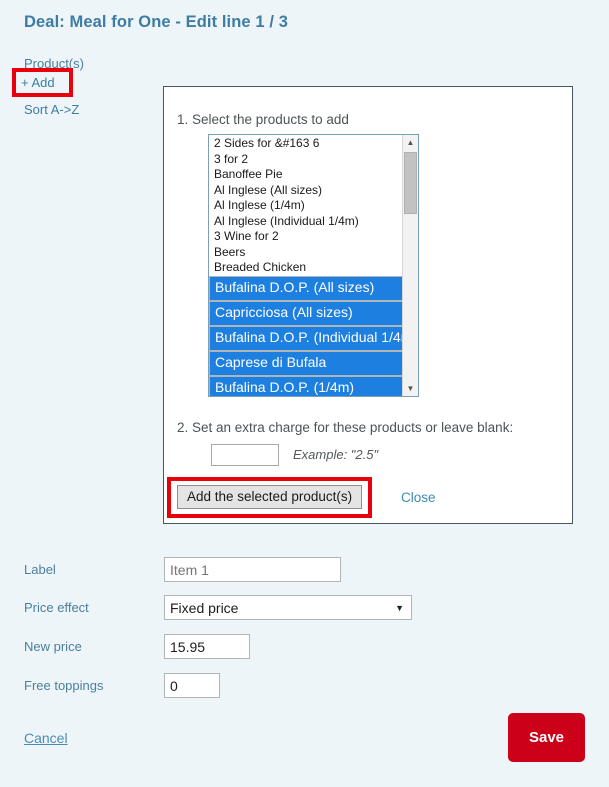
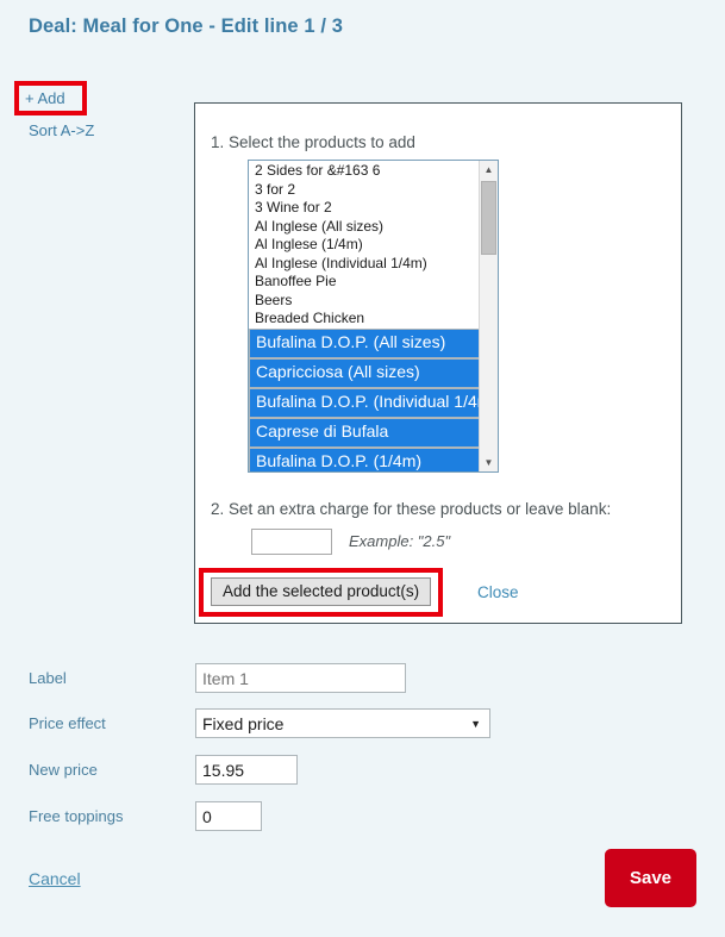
  Deal: Meal for One - Edit line 1 / 3
- Product(s)
  + Add
  Sort A->Z
  1. Select the products to add
  2 Sides for &#163 6
  3 for 2
- Banoffee Pie
+ 3 Wine for 2
  Al Inglese (All sizes)
  Al Inglese (1/4m)
  Al Inglese (Individual 1/4m)
- 3 Wine for 2
+ Banoffee Pie
  Beers
  Breaded Chicken
  Bufalina D.O.P. (All sizes)
  Capricciosa (All sizes)
  Bufalina D.O.P. (Individual 1/4
  Caprese di Bufala
  Bufalina D.O.P. (1/4m)
  ▲
  ▼
  2. Set an extra charge for these products or leave blank:
  Example: "2.5"
  Add the selected product(s)
  Close
  Label
  Item 1
  Price effect
  Fixed price
  ▼
  New price
  15.95
  Free toppings
  0
  Cancel
  Save
